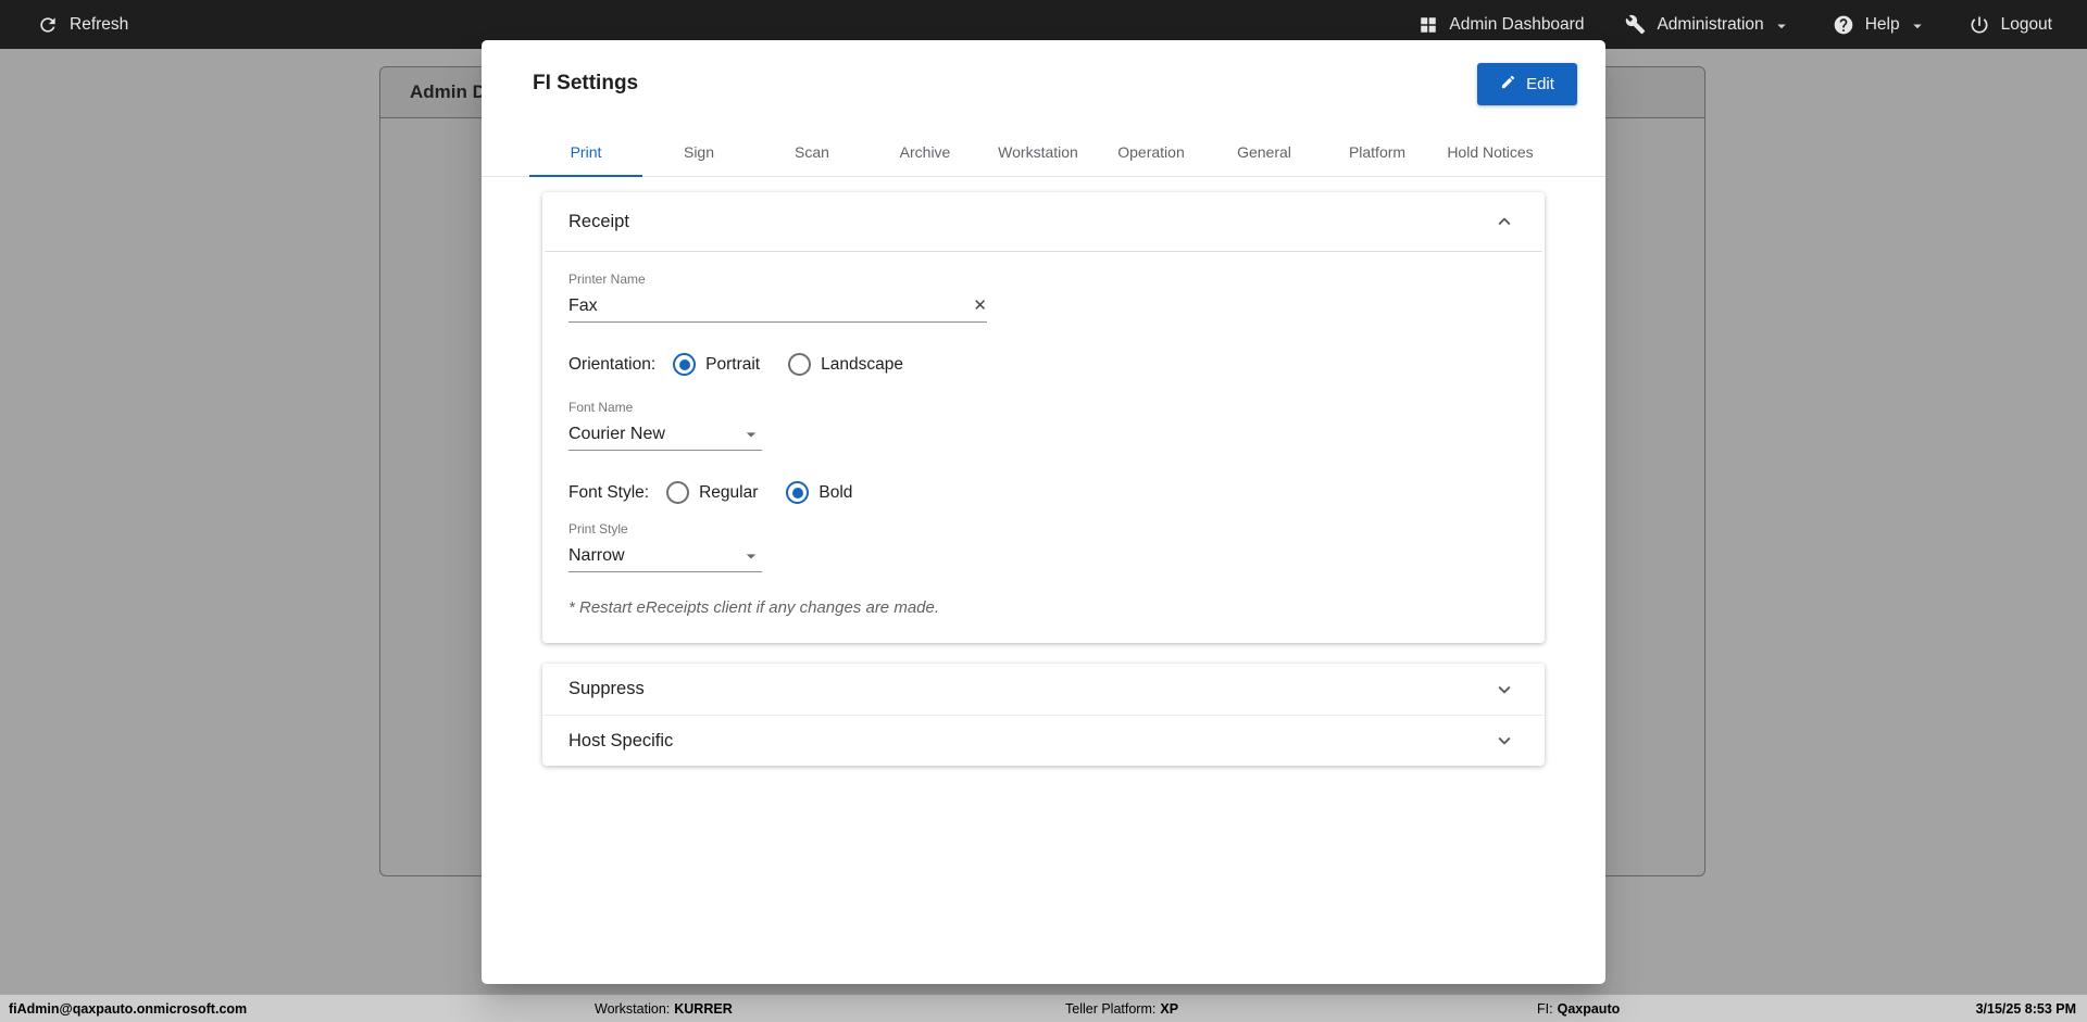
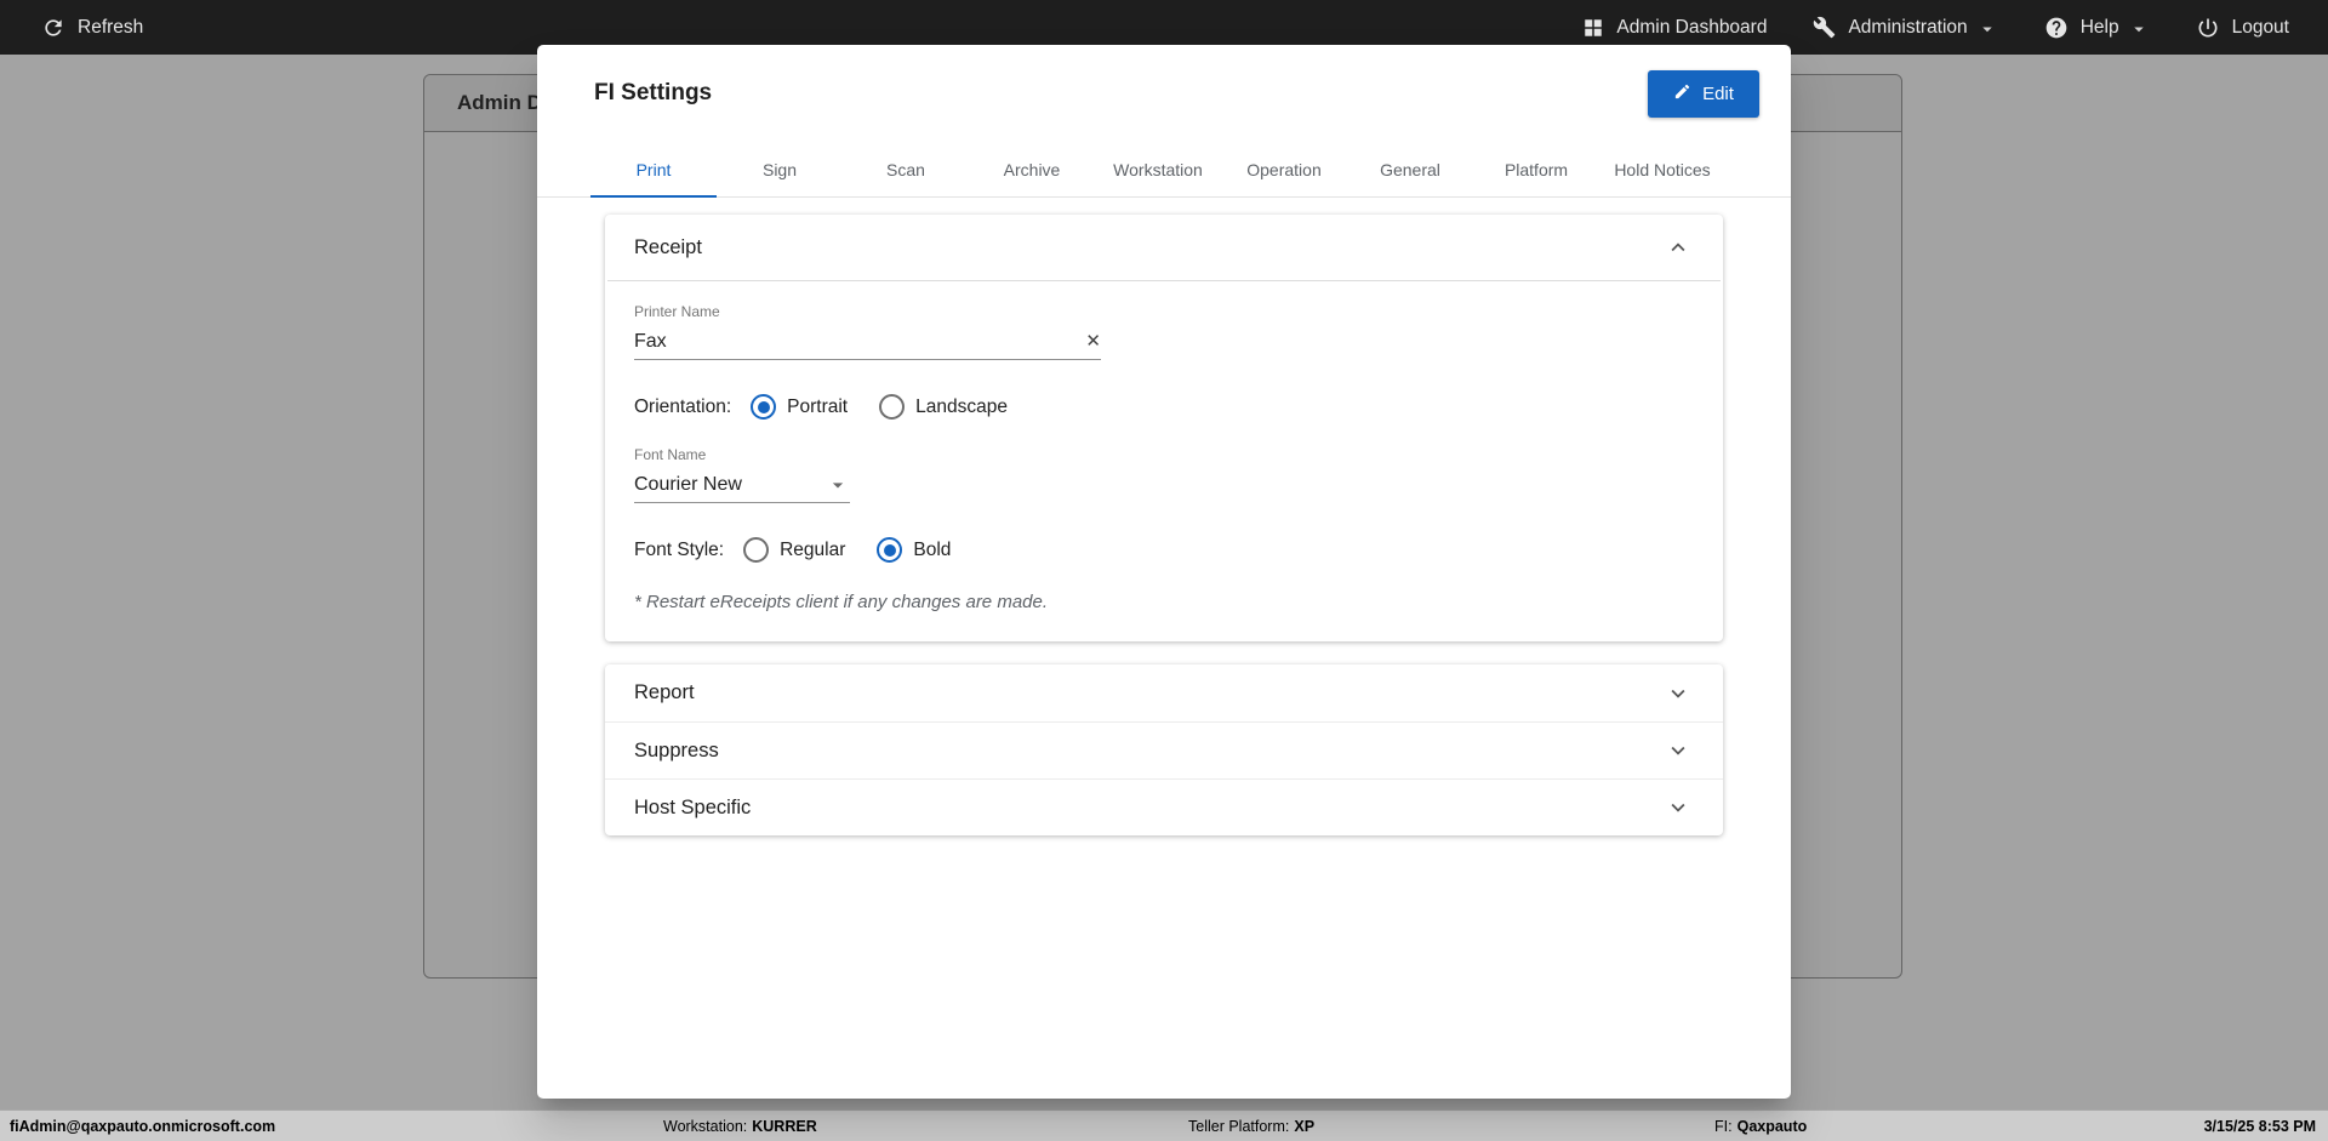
  Refresh
  Admin Dashboard
  Administration
  Help
  Logout
  Admin D
  FI Settings
  Edit
  Print
  Sign
  Scan
  Archive
  Workstation
  Operation
  General
  Platform
  Hold Notices
  Receipt
  Printer Name
  Fax
  ✕
  Orientation:
  Portrait
  Landscape
  Font Name
  Courier New
  Font Style:
  Regular
  Bold
- Print Style
- Narrow
  * Restart eReceipts client if any changes are made.
+ Report
  Suppress
  Host Specific
  fiAdmin@qaxpauto.onmicrosoft.com
  Workstation: KURRER
  Teller Platform: XP
  FI: Qaxpauto
  3/15/25 8:53 PM
